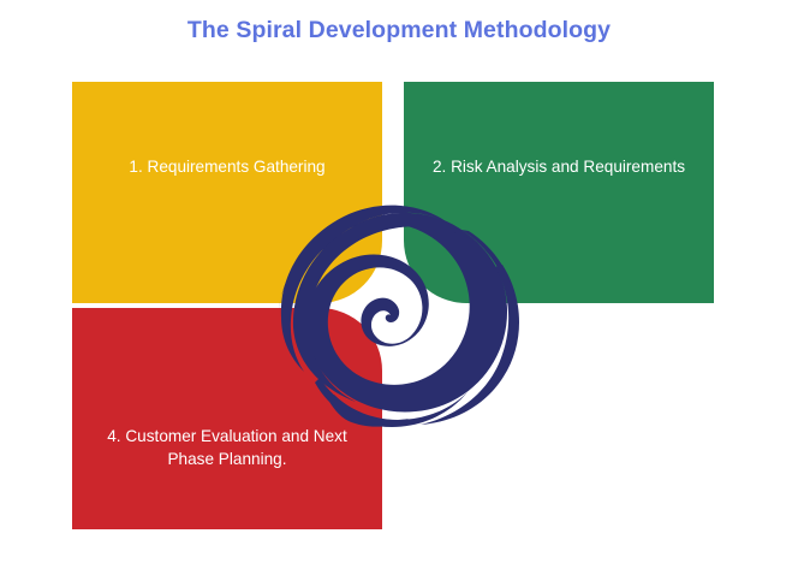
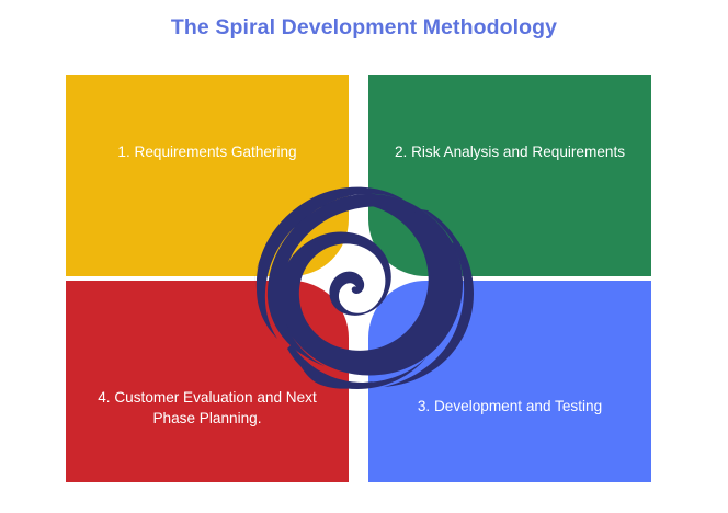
  The Spiral Development Methodology
  1. Requirements Gathering
  2. Risk Analysis and Requirements
+ 3. Development and Testing
  4. Customer Evaluation and Next
  Phase Planning.
